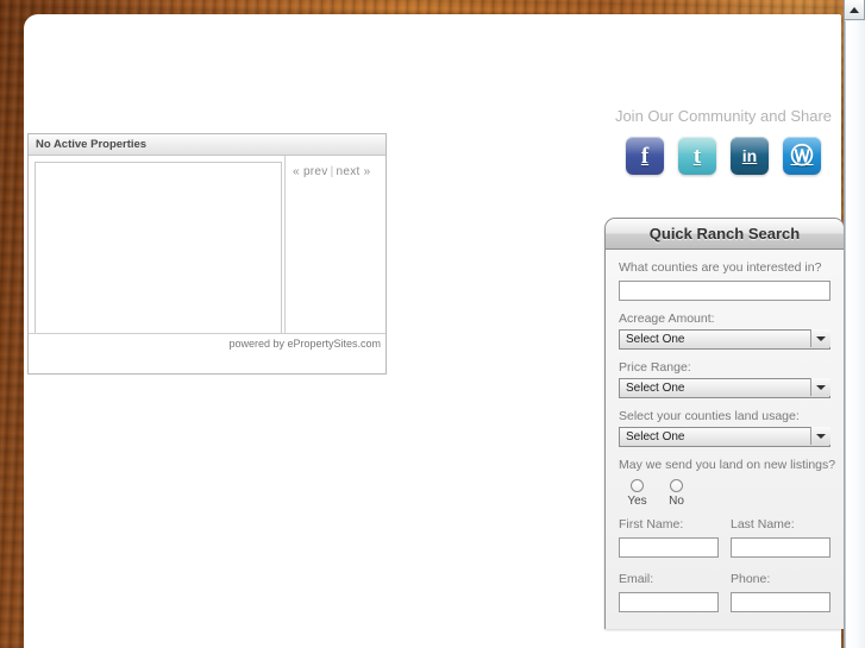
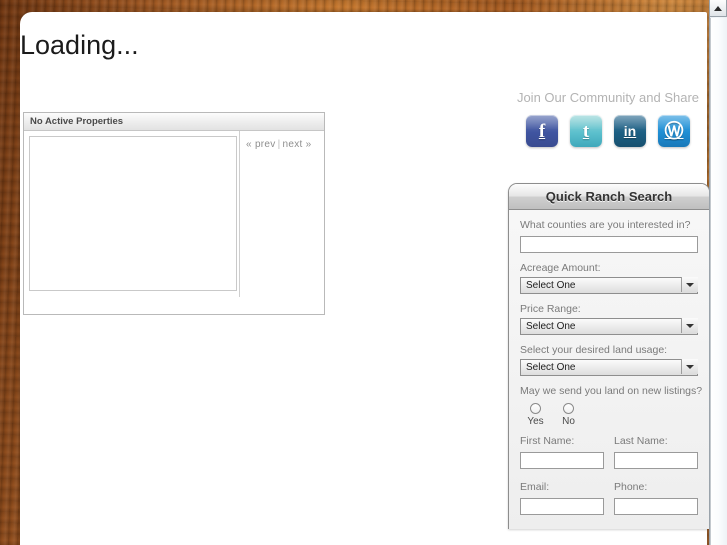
+ Loading...
  No Active Properties
  « prev | next »
- powered by ePropertySites.com
  Join Our Community and Share
  f
  t
  in
  Ⓦ
  Quick Ranch Search
  What counties are you interested in?
  Acreage Amount:
  Select One
  Price Range:
  Select One
- Select your counties land usage:
+ Select your desired land usage:
  Select One
  May we send you land on new listings?
  Yes
  No
  First Name:
  Last Name:
  Email:
  Phone:
